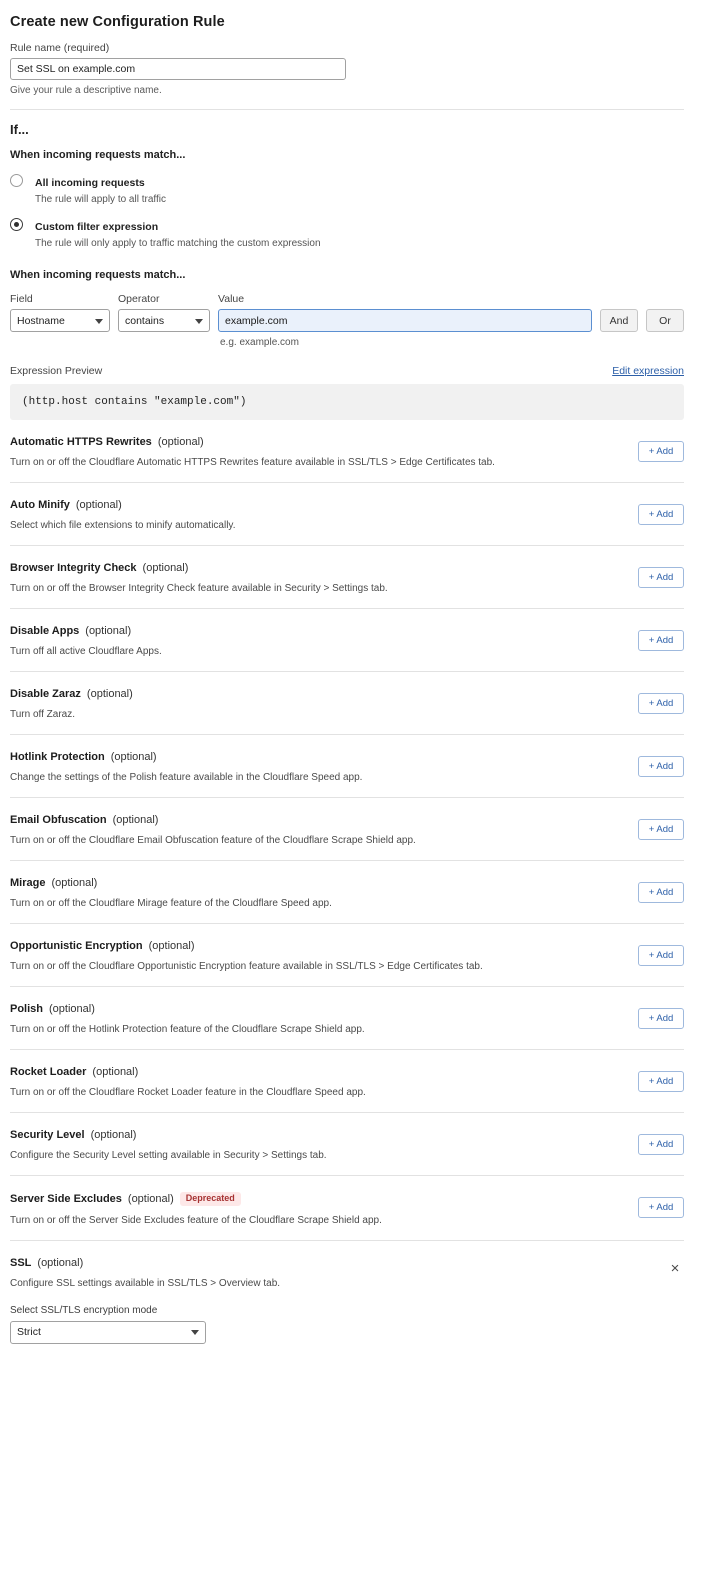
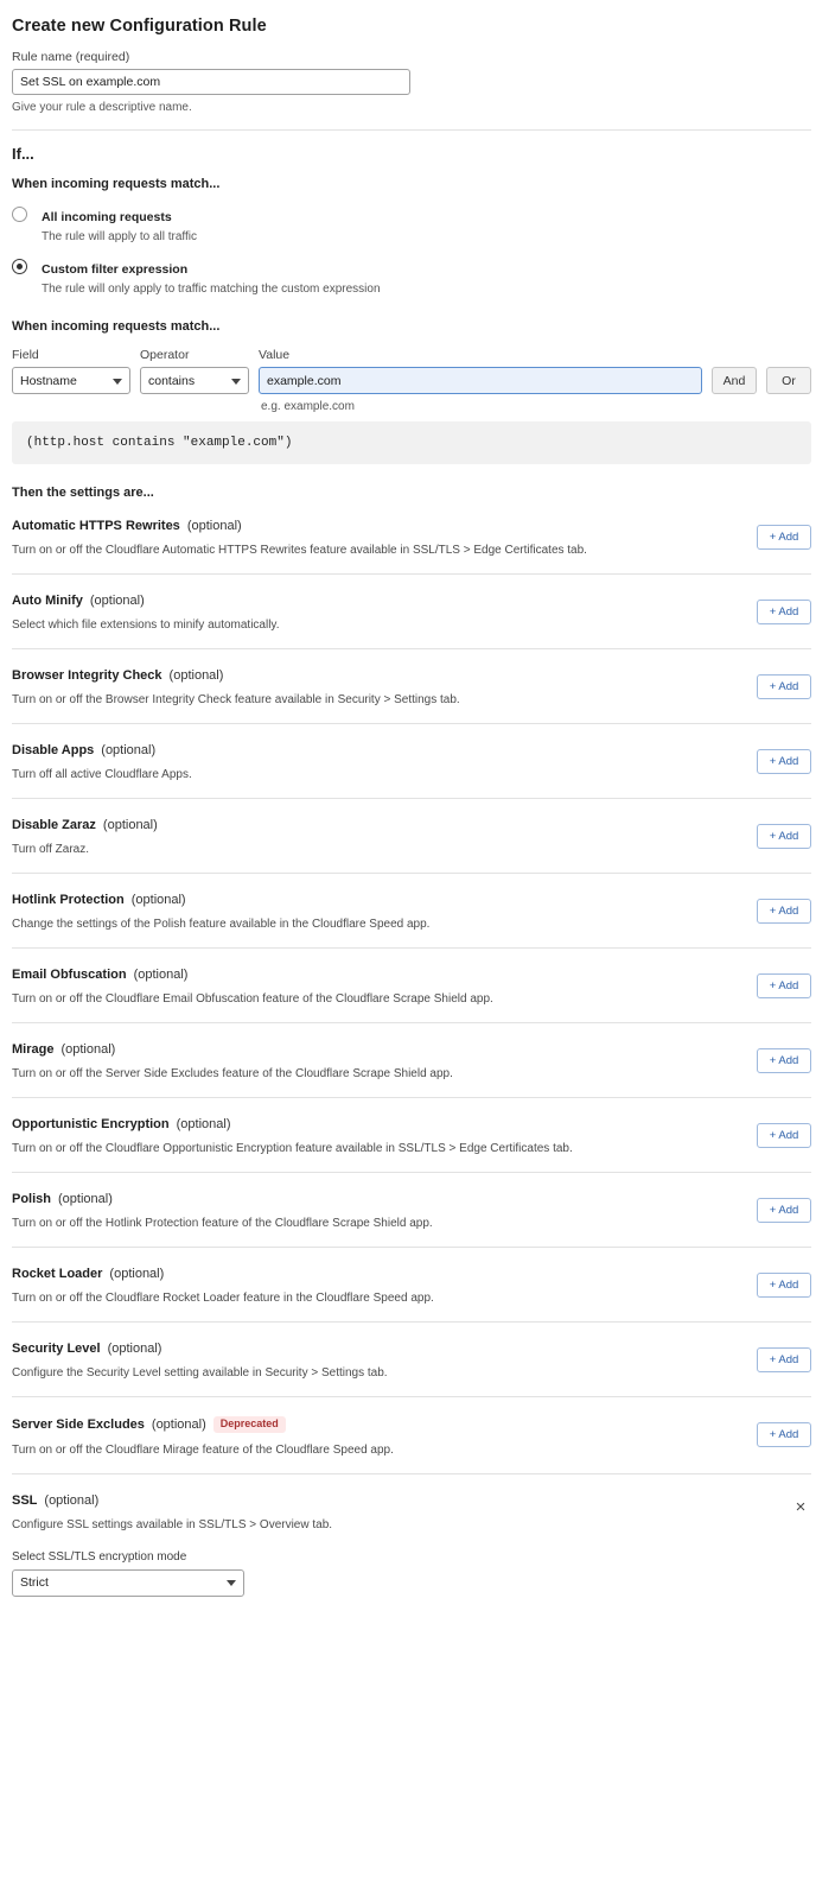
  Create new Configuration Rule
  Rule name (required)
  Set SSL on example.com
  Give your rule a descriptive name.
  If...
  When incoming requests match...
  All incoming requests
  The rule will apply to all traffic
  Custom filter expression
  The rule will only apply to traffic matching the custom expression
  When incoming requests match...
  Field
  Hostname
  Operator
  contains
  Value
  example.com
  And
  Or
  e.g. example.com
- Expression Preview
- Edit expression
  (http.host contains "example.com")
+ Then the settings are...
  Automatic HTTPS Rewrites
  (optional)
  Turn on or off the Cloudflare Automatic HTTPS Rewrites feature available in SSL/TLS > Edge Certificates tab.
  + Add
  Auto Minify
  (optional)
  Select which file extensions to minify automatically.
  + Add
  Browser Integrity Check
  (optional)
  Turn on or off the Browser Integrity Check feature available in Security > Settings tab.
  + Add
  Disable Apps
  (optional)
  Turn off all active Cloudflare Apps.
  + Add
  Disable Zaraz
  (optional)
  Turn off Zaraz.
  + Add
  Hotlink Protection
  (optional)
  Change the settings of the Polish feature available in the Cloudflare Speed app.
  + Add
  Email Obfuscation
  (optional)
  Turn on or off the Cloudflare Email Obfuscation feature of the Cloudflare Scrape Shield app.
  + Add
  Mirage
  (optional)
- Turn on or off the Cloudflare Mirage feature of the Cloudflare Speed app.
+ Turn on or off the Server Side Excludes feature of the Cloudflare Scrape Shield app.
  + Add
  Opportunistic Encryption
  (optional)
  Turn on or off the Cloudflare Opportunistic Encryption feature available in SSL/TLS > Edge Certificates tab.
  + Add
  Polish
  (optional)
  Turn on or off the Hotlink Protection feature of the Cloudflare Scrape Shield app.
  + Add
  Rocket Loader
  (optional)
  Turn on or off the Cloudflare Rocket Loader feature in the Cloudflare Speed app.
  + Add
  Security Level
  (optional)
  Configure the Security Level setting available in Security > Settings tab.
  + Add
  Server Side Excludes
  (optional)
  Deprecated
- Turn on or off the Server Side Excludes feature of the Cloudflare Scrape Shield app.
+ Turn on or off the Cloudflare Mirage feature of the Cloudflare Speed app.
  + Add
  SSL
  (optional)
  Configure SSL settings available in SSL/TLS > Overview tab.
  ×
  Select SSL/TLS encryption mode
  Strict
